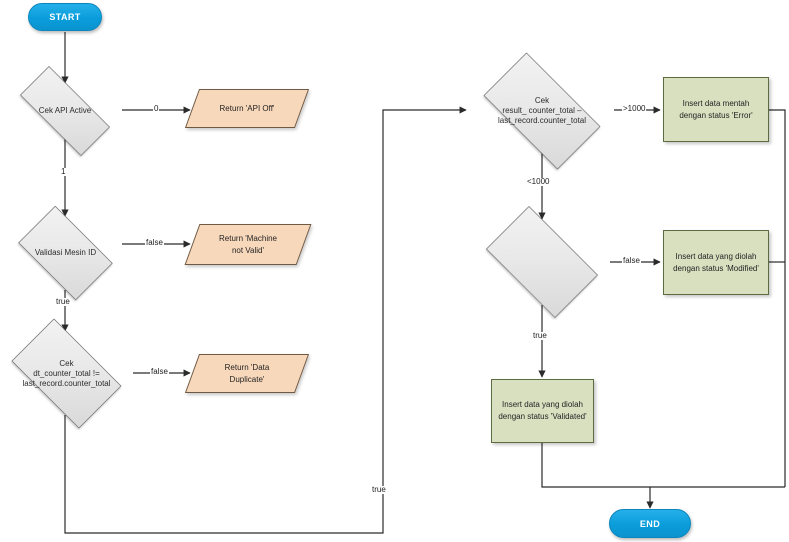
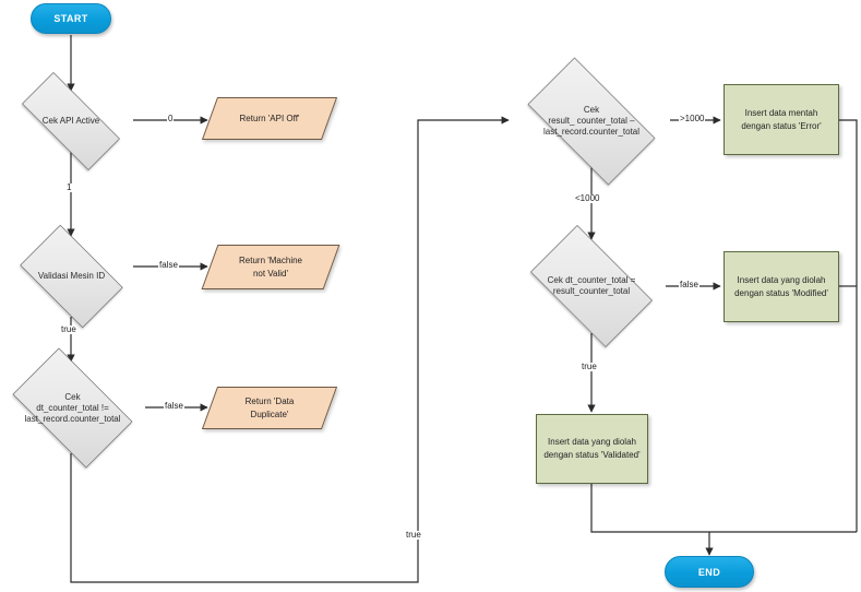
  0
  1
  false
  true
  false
  true
  >1000
  <1000
  false
  true
  START
  Cek API Active
  Return 'API Off'
  Validasi Mesin ID
  Return 'Machine
  not Valid'
  Cek
  dt_counter_total !=
  last_record.counter_total
  Return 'Data
  Duplicate'
  Cek
  result_ counter_total –
  last_record.counter_total
  Insert data mentah
  dengan status 'Error'
+ Cek dt_counter_total =
+ result_counter_total
  Insert data yang diolah
  dengan status 'Modified'
  Insert data yang diolah
  dengan status 'Validated'
  END
